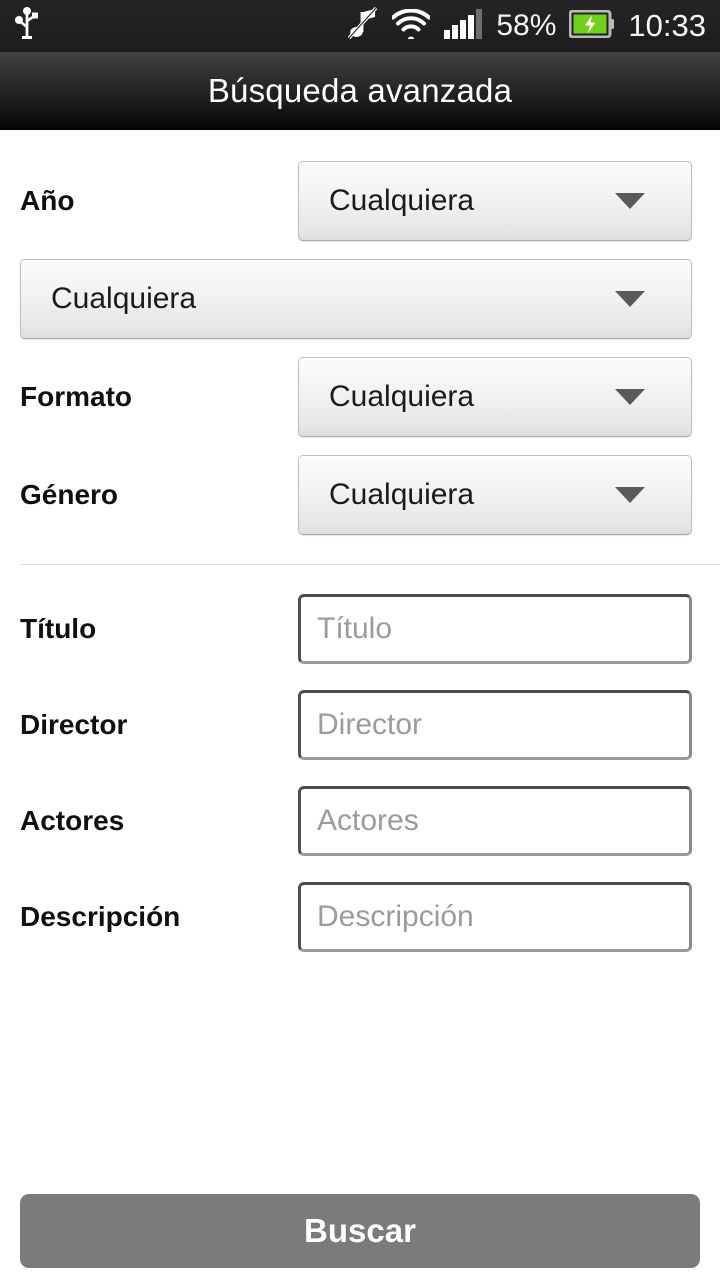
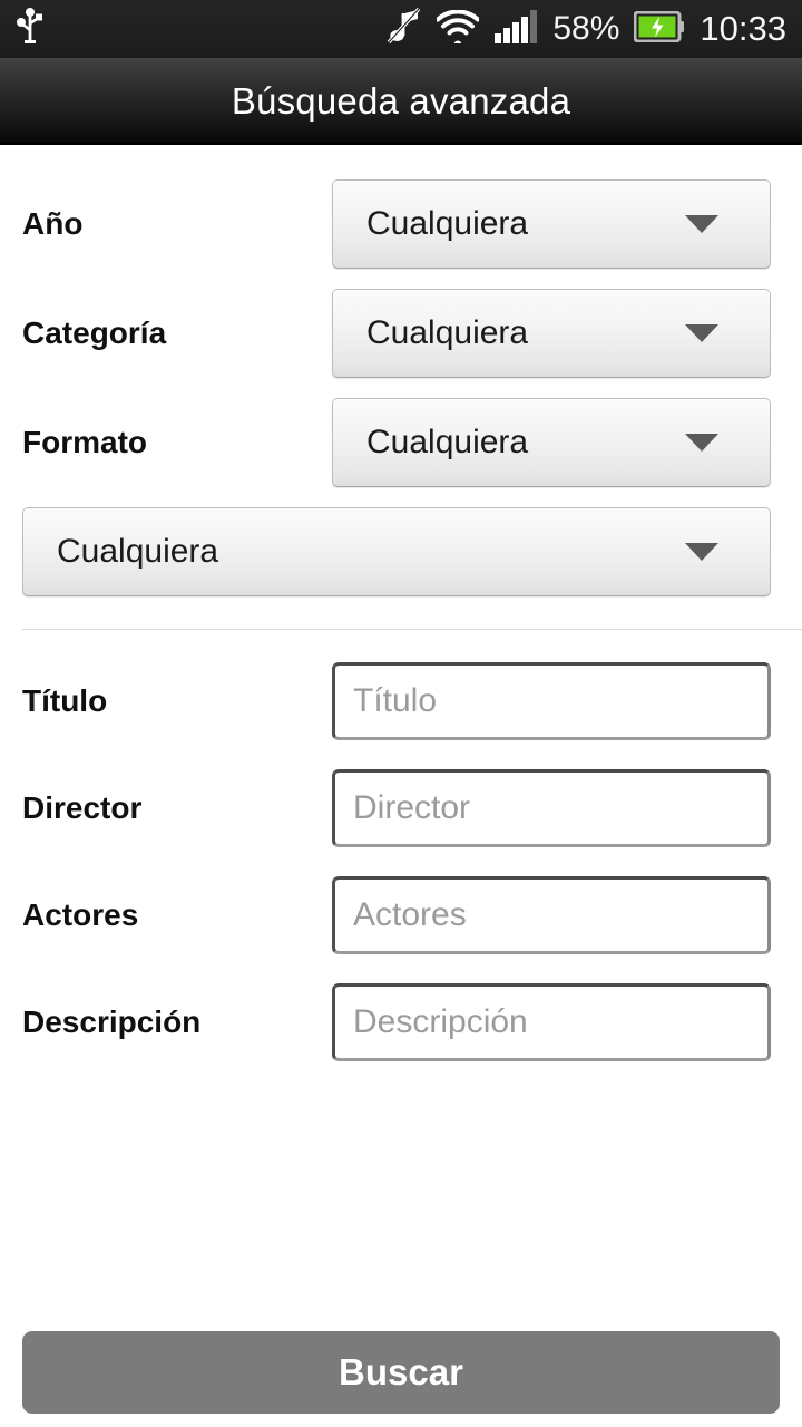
  58%
  10:33
  Búsqueda avanzada
  Año
  Cualquiera
+ Categoría
  Cualquiera
  Formato
  Cualquiera
- Género
  Cualquiera
  Título
  Título
  Director
  Director
  Actores
  Actores
  Descripción
  Descripción
  Buscar
